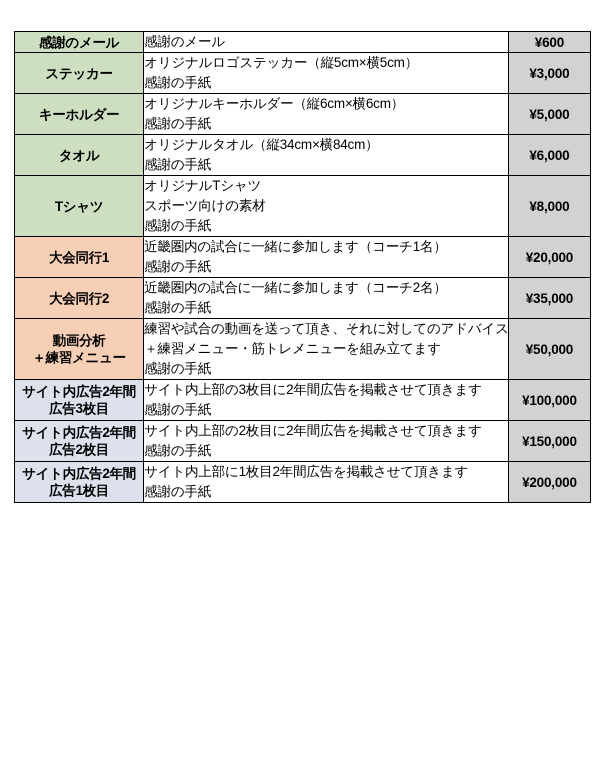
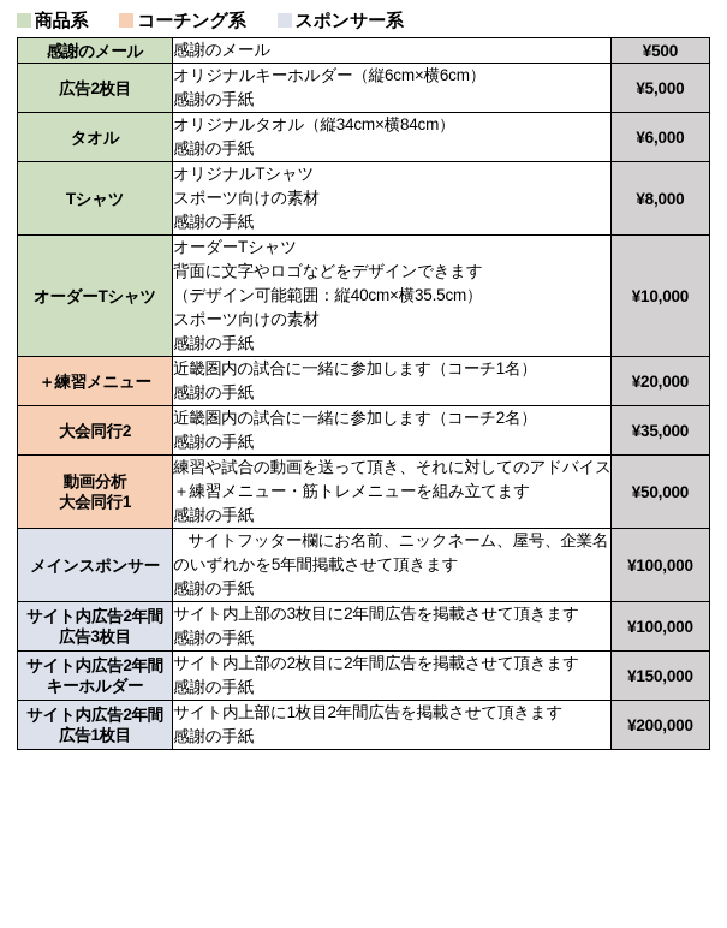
+ 商品系
+ コーチング系
+ スポンサー系
- 感謝のメール	感謝のメール	¥600
+ 感謝のメール	感謝のメール	¥500
- ステッカー	オリジナルロゴステッカー（縦5cm×横5cm）感謝の手紙	¥3,000
- キーホルダー	オリジナルキーホルダー（縦6cm×横6cm）感謝の手紙	¥5,000
+ 広告2枚目	オリジナルキーホルダー（縦6cm×横6cm）感謝の手紙	¥5,000
  タオル	オリジナルタオル（縦34cm×横84cm）感謝の手紙	¥6,000
  Tシャツ	オリジナルTシャツスポーツ向けの素材感謝の手紙	¥8,000
+ オーダーTシャツ	オーダーTシャツ背面に文字やロゴなどをデザインできます（デザイン可能範囲：縦40cm×横35.5cm）スポーツ向けの素材感謝の手紙	¥10,000
- 大会同行1	近畿圏内の試合に一緒に参加します（コーチ1名）感謝の手紙	¥20,000
+ ＋練習メニュー	近畿圏内の試合に一緒に参加します（コーチ1名）感謝の手紙	¥20,000
  大会同行2	近畿圏内の試合に一緒に参加します（コーチ2名）感謝の手紙	¥35,000
- 動画分析＋練習メニュー	練習や試合の動画を送って頂き、それに対してのアドバイス＋練習メニュー・筋トレメニューを組み立てます感謝の手紙	¥50,000
+ 動画分析大会同行1	練習や試合の動画を送って頂き、それに対してのアドバイス＋練習メニュー・筋トレメニューを組み立てます感謝の手紙	¥50,000
+ メインスポンサー	サイトフッター欄にお名前、ニックネーム、屋号、企業名のいずれかを5年間掲載させて頂きます感謝の手紙	¥100,000
  サイト内広告2年間広告3枚目	サイト内上部の3枚目に2年間広告を掲載させて頂きます感謝の手紙	¥100,000
- サイト内広告2年間広告2枚目	サイト内上部の2枚目に2年間広告を掲載させて頂きます感謝の手紙	¥150,000
+ サイト内広告2年間キーホルダー	サイト内上部の2枚目に2年間広告を掲載させて頂きます感謝の手紙	¥150,000
  サイト内広告2年間広告1枚目	サイト内上部に1枚目2年間広告を掲載させて頂きます感謝の手紙	¥200,000
